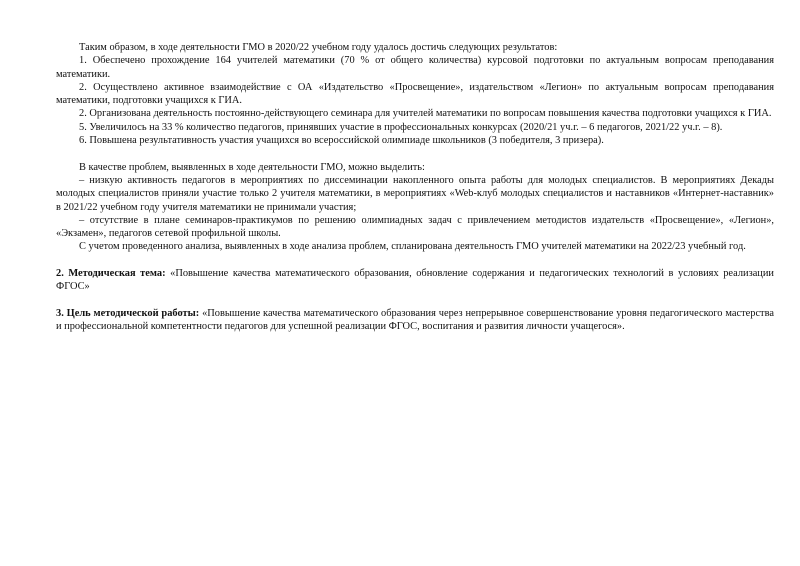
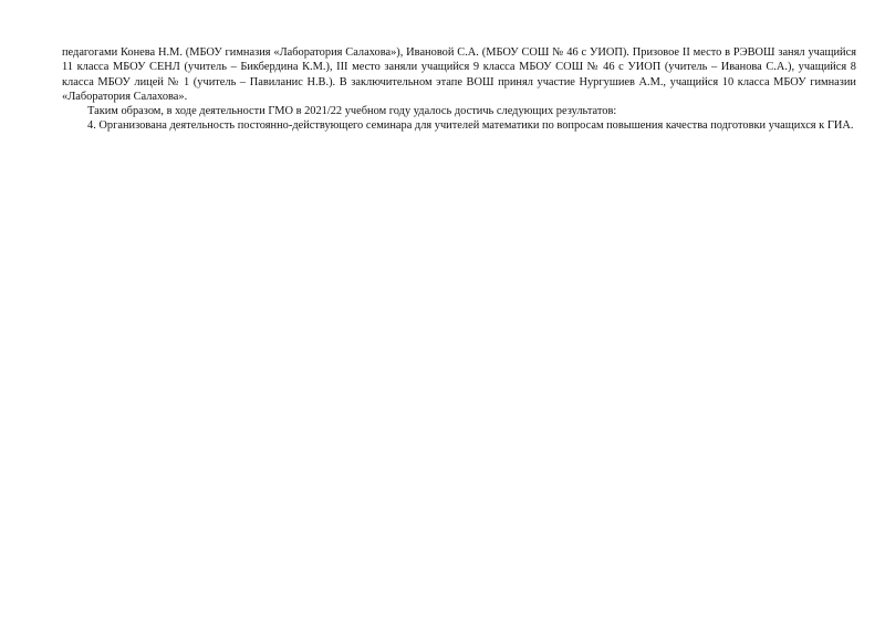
+ педагогами Конева Н.М. (МБОУ гимназия «Лаборатория Салахова»), Ивановой С.А. (МБОУ СОШ № 46 с УИОП). Призовое II место в РЭВОШ занял учащийся 11 класса МБОУ СЕНЛ (учитель – Бикбердина К.М.), III место заняли учащийся 9 класса МБОУ СОШ № 46 с УИОП (учитель – Иванова С.А.), учащийся 8 класса МБОУ лицей № 1 (учитель – Павиланис Н.В.). В заключительном этапе ВОШ принял участие Нургушиев А.М., учащийся 10 класса МБОУ гимназии «Лаборатория Салахова».
- Таким образом, в ходе деятельности ГМО в 2020/22 учебном году удалось достичь следующих результатов:
+ Таким образом, в ходе деятельности ГМО в 2021/22 учебном году удалось достичь следующих результатов:
- 1. Обеспечено прохождение 164 учителей математики (70 % от общего количества) курсовой подготовки по актуальным вопросам преподавания математики.
- 2. Осуществлено активное взаимодействие с ОА «Издательство «Просвещение», издательством «Легион» по актуальным вопросам преподавания математики, подготовки учащихся к ГИА.
- 2. Организована деятельность постоянно-действующего семинара для учителей математики по вопросам повышения качества подготовки учащихся к ГИА.
+ 4. Организована деятельность постоянно-действующего семинара для учителей математики по вопросам повышения качества подготовки учащихся к ГИА.
- 5. Увеличилось на 33 % количество педагогов, принявших участие в профессиональных конкурсах (2020/21 уч.г. – 6 педагогов, 2021/22 уч.г. – 8).
- 6. Повышена результативность участия учащихся во всероссийской олимпиаде школьников (3 победителя, 3 призера).
- В качестве проблем, выявленных в ходе деятельности ГМО, можно выделить:
- – низкую активность педагогов в мероприятиях по диссеминации накопленного опыта работы для молодых специалистов. В мероприятиях Декады молодых специалистов приняли участие только 2 учителя математики, в мероприятиях «Web-клуб молодых специалистов и наставников «Интернет-наставник» в 2021/22 учебном году учителя математики не принимали участия;
- – отсутствие в плане семинаров-практикумов по решению олимпиадных задач с привлечением методистов издательств «Просвещение», «Легион», «Экзамен», педагогов сетевой профильной школы.
- С учетом проведенного анализа, выявленных в ходе анализа проблем, спланирована деятельность ГМО учителей математики на 2022/23 учебный год.
- 2. Методическая тема: «Повышение качества математического образования, обновление содержания и педагогических технологий в условиях реализации ФГОС»
- 3. Цель методической работы: «Повышение качества математического образования через непрерывное совершенствование уровня педагогического мастерства и профессиональной компетентности педагогов для успешной реализации ФГОС, воспитания и развития личности учащегося».
